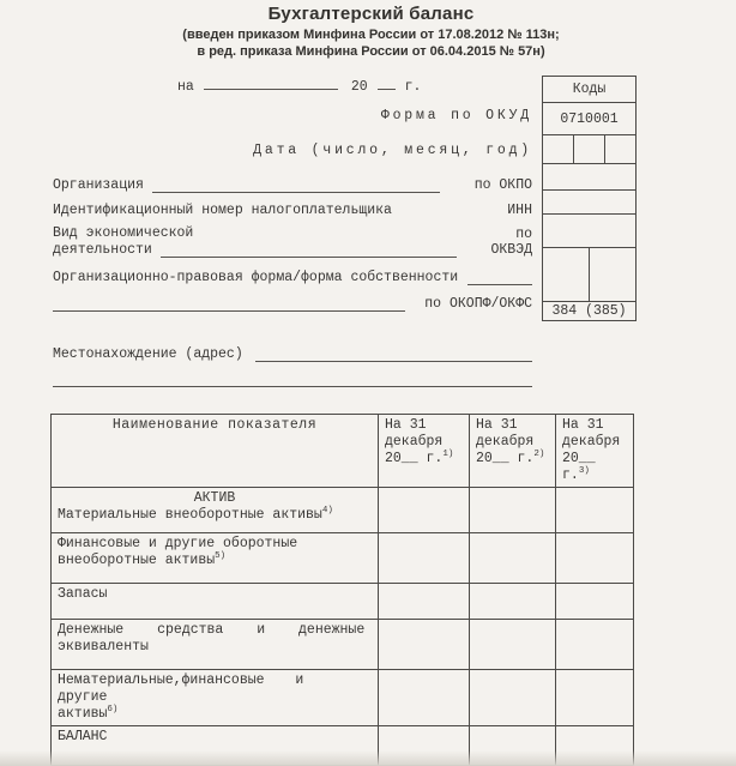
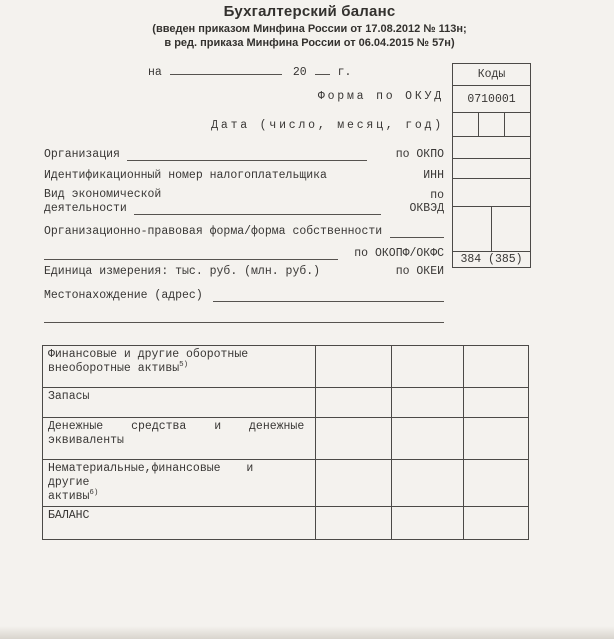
  Бухгалтерский баланс
  (введен приказом Минфина России от 17.08.2012 № 113н;
  в ред. приказа Минфина России от 06.04.2015 № 57н)
  на 20 г.
  Форма по ОКУД
  Дата (число, месяц, год)
  Организация
  по ОКПО
  Идентификационный номер налогоплательщика
  ИНН
  Вид экономической
  по
  деятельности
  ОКВЭД
  Организационно-правовая форма/форма собственности
  по ОКОПФ/ОКФС
+ Единица измерения: тыс. руб. (млн. руб.)
+ по ОКЕИ
  Местонахождение (адрес)
  Коды
  0710001
  384 (385)
- Наименование показателя	На 31 декабря 20__ г.1)	На 31 декабря 20__ г.2)	На 31 декабря 20__ г.3)
- АКТИВ Материальные внеоборотные активы4)
  Финансовые и другие оборотные внеоборотные активы5)
  Запасы
  Денежные средства и денежные эквиваленты
  Нематериальные,финансовые и другие активы6)
  БАЛАНС
